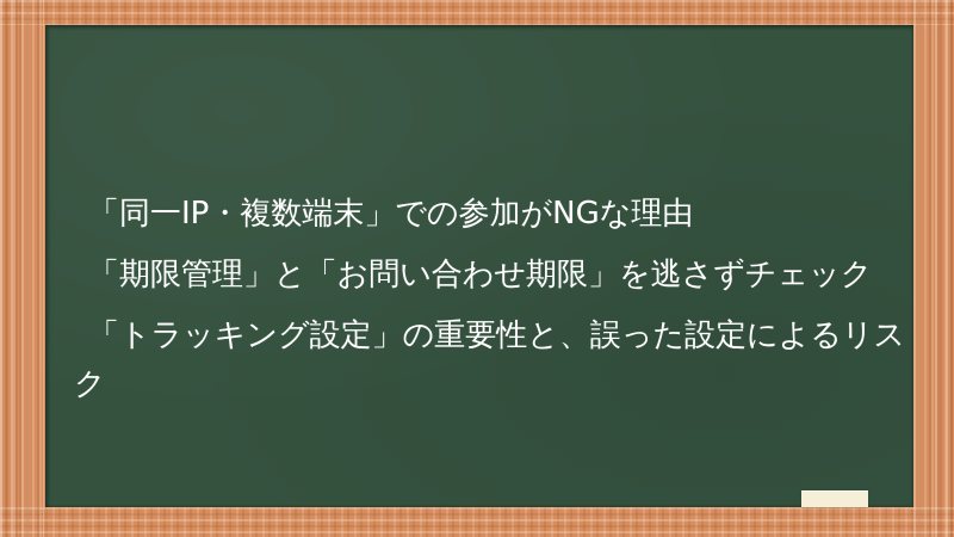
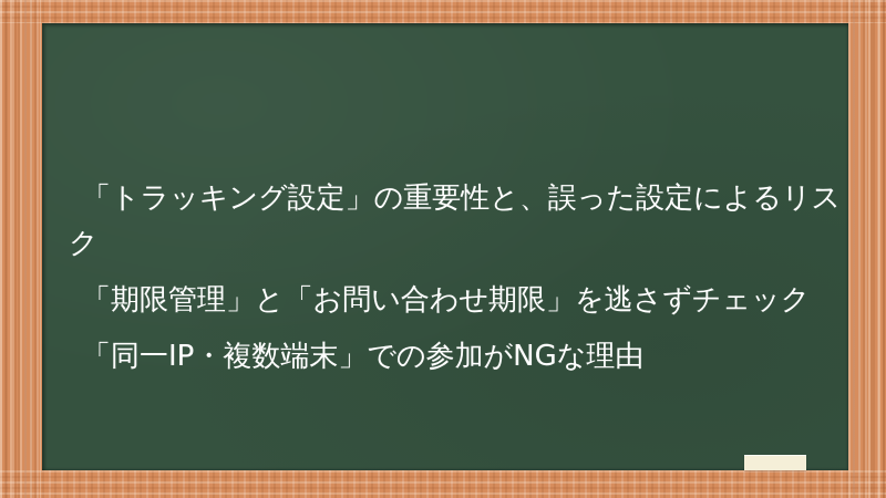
- 「同一IP・複数端末」での参加がNGな理由
+ 「トラッキング設定」の重要性と、誤った設定によるリスク
  「期限管理」と「お問い合わせ期限」を逃さずチェック
- 「トラッキング設定」の重要性と、誤った設定によるリスク
+ 「同一IP・複数端末」での参加がNGな理由
